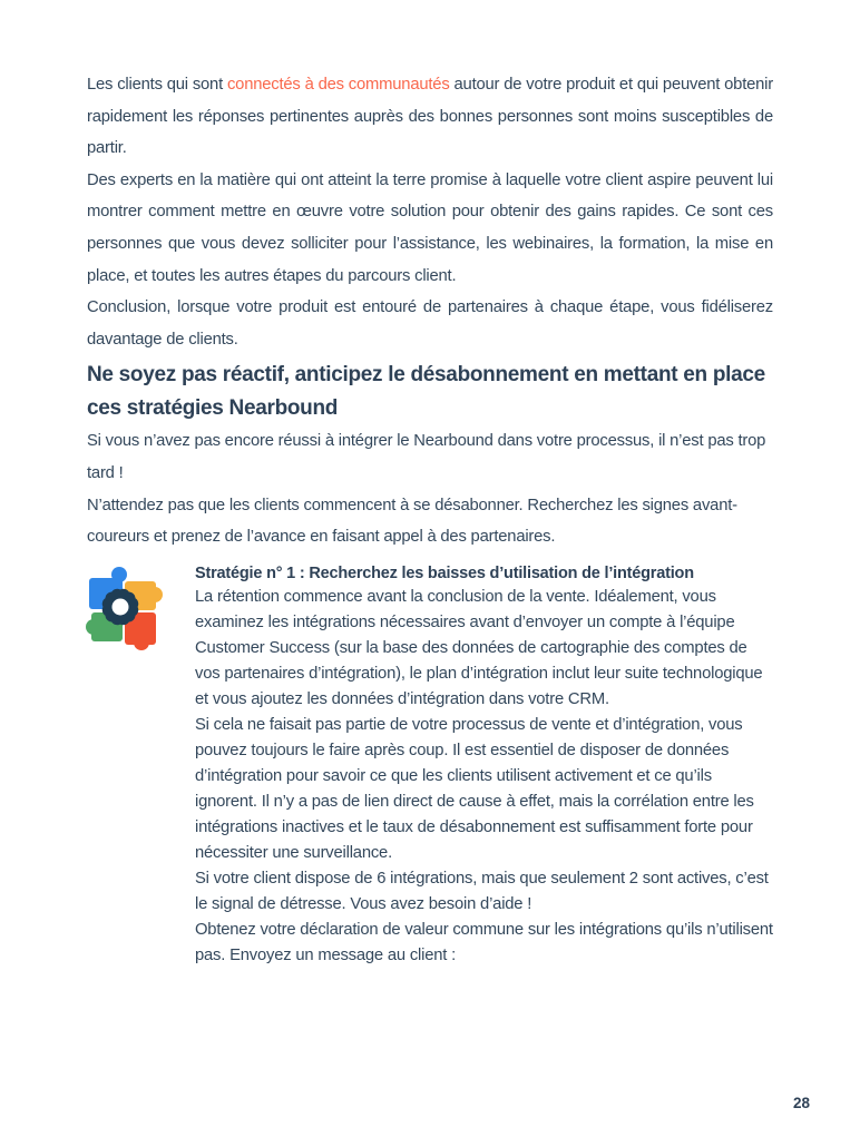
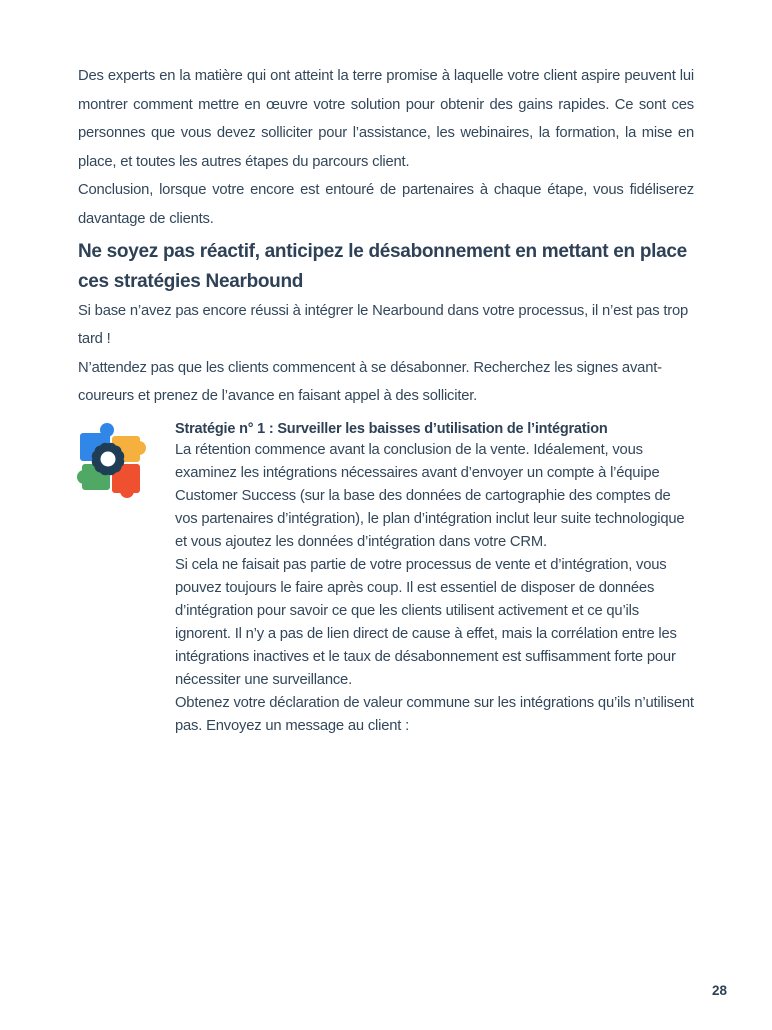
- Les clients qui sont connectés à des communautés autour de votre produit et qui peuvent obtenir rapidement les réponses pertinentes auprès des bonnes personnes sont moins susceptibles de partir.
  Des experts en la matière qui ont atteint la terre promise à laquelle votre client aspire peuvent lui montrer comment mettre en œuvre votre solution pour obtenir des gains rapides. Ce sont ces personnes que vous devez solliciter pour l’assistance, les webinaires, la formation, la mise en place, et toutes les autres étapes du parcours client.
- Conclusion, lorsque votre produit est entouré de partenaires à chaque étape, vous fidéliserez davantage de clients.
+ Conclusion, lorsque votre encore est entouré de partenaires à chaque étape, vous fidéliserez davantage de clients.
  Ne soyez pas réactif, anticipez le désabonnement en mettant en place ces stratégies Nearbound
- Si vous n’avez pas encore réussi à intégrer le Nearbound dans votre processus, il n’est pas trop tard !
+ Si base n’avez pas encore réussi à intégrer le Nearbound dans votre processus, il n’est pas trop tard !
- N’attendez pas que les clients commencent à se désabonner. Recherchez les signes avant-coureurs et prenez de l’avance en faisant appel à des partenaires.
+ N’attendez pas que les clients commencent à se désabonner. Recherchez les signes avant-coureurs et prenez de l’avance en faisant appel à des solliciter.
- Stratégie n° 1 : Recherchez les baisses d’utilisation de l’intégration
+ Stratégie n° 1 : Surveiller les baisses d’utilisation de l’intégration
  La rétention commence avant la conclusion de la vente. Idéalement, vous examinez les intégrations nécessaires avant d’envoyer un compte à l’équipe Customer Success (sur la base des données de cartographie des comptes de vos partenaires d’intégration), le plan d’intégration inclut leur suite technologique et vous ajoutez les données d’intégration dans votre CRM.
  Si cela ne faisait pas partie de votre processus de vente et d’intégration, vous pouvez toujours le faire après coup. Il est essentiel de disposer de données d’intégration pour savoir ce que les clients utilisent activement et ce qu’ils ignorent. Il n’y a pas de lien direct de cause à effet, mais la corrélation entre les intégrations inactives et le taux de désabonnement est suffisamment forte pour nécessiter une surveillance.
- Si votre client dispose de 6 intégrations, mais que seulement 2 sont actives, c’est le signal de détresse. Vous avez besoin d’aide !
  Obtenez votre déclaration de valeur commune sur les intégrations qu’ils n’utilisent pas. Envoyez un message au client :
  28
